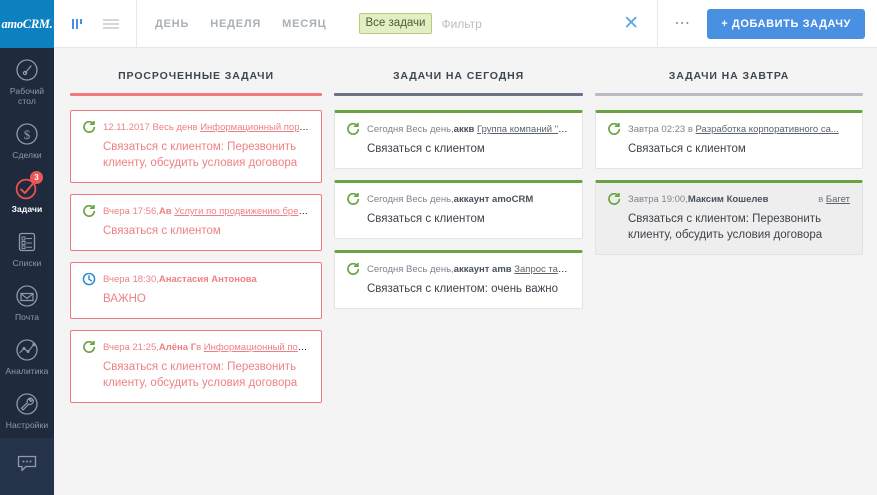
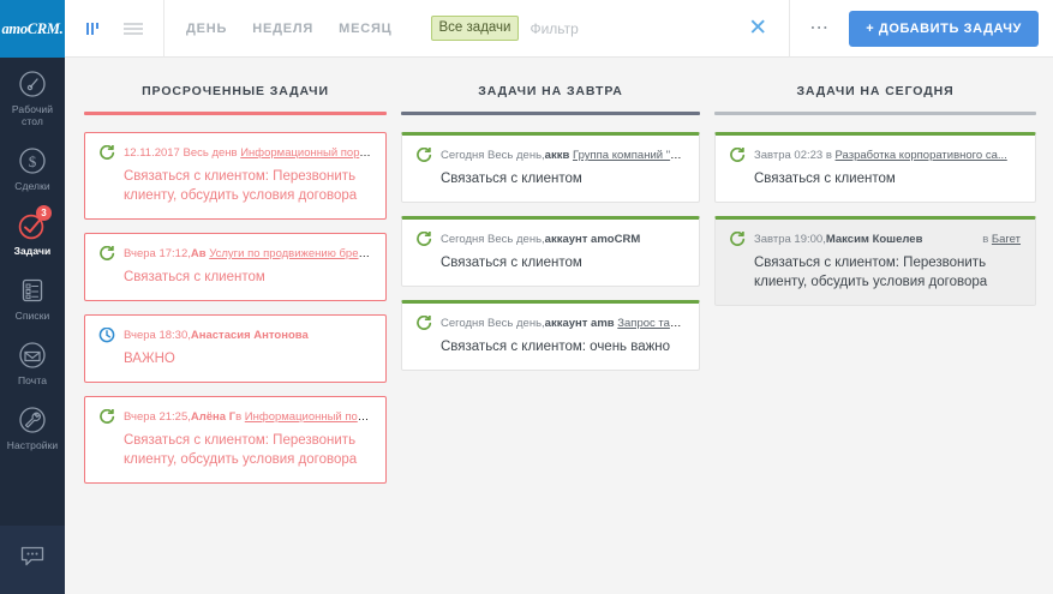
  amoCRM.
  Рабочий стол
  $
  Сделки
  3
  Задачи
  Списки
  Почта
- Аналитика
  Настройки
  ДЕНЬ
  НЕДЕЛЯ
  МЕСЯЦ
  Все задачи
  Фильтр
  ✕
  ⋯
  + ДОБАВИТЬ ЗАДАЧУ
  ПРОСРОЧЕННЫЕ ЗАДАЧИ
  12.11.2017 Весь денв Информационный порта
  Связаться с клиентом: Перезвонить клиенту, обсудить условия договора
- Вчера 17:56,Ав Услуги по продвижению бренд
+ Вчера 17:12,Ав Услуги по продвижению бренд
  Связаться с клиентом
  Вчера 18:30,Анастасия Антонова
  ВАЖНО
  Вчера 21:25,Алёна Гв Информационный порт
  Связаться с клиентом: Перезвонить клиенту, обсудить условия договора
- ЗАДАЧИ НА СЕГОДНЯ
+ ЗАДАЧИ НА ЗАВТРА
  Сегодня Весь день,аккв Группа компаний "Гр
  Связаться с клиентом
  Сегодня Весь день,аккаунт amoCRM
  Связаться с клиентом
  Сегодня Весь день,аккаунт amв Запрос тари
  Связаться с клиентом: очень важно
- ЗАДАЧИ НА ЗАВТРА
+ ЗАДАЧИ НА СЕГОДНЯ
  Завтра 02:23 в Разработка корпоративного са...
  Связаться с клиентом
  Завтра 19:00,Максим Кошелев
  в Багет
  Связаться с клиентом: Перезвонить клиенту, обсудить условия договора
